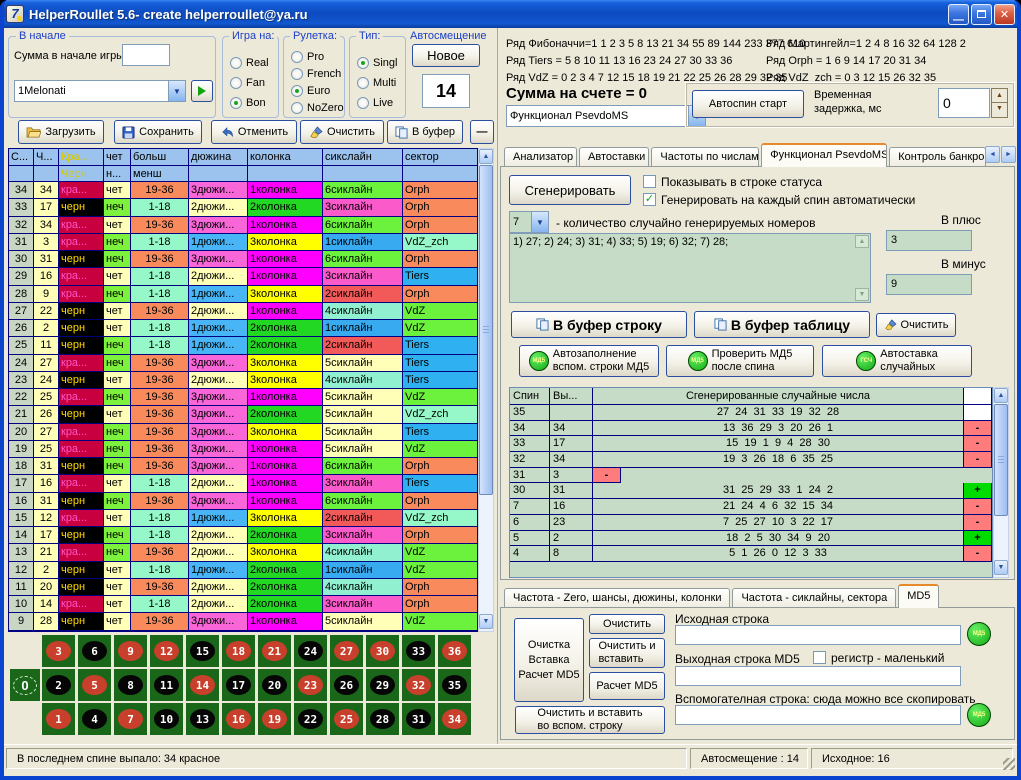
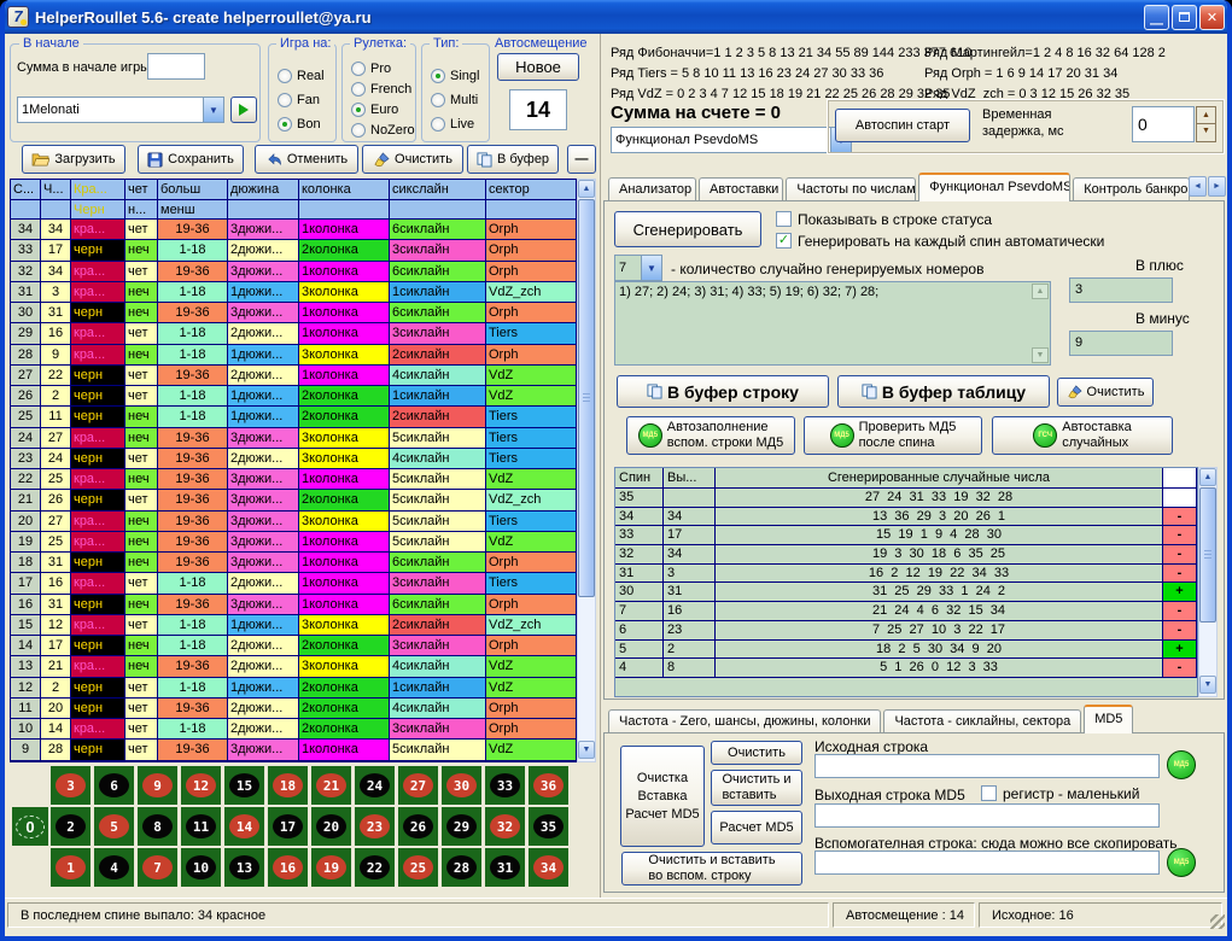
  7
  HelperRoullet 5.6- create helperroullet@ya.ru
  —
  ✕
  В начале
  Сумма в начале игры
  1Melonati
  ▼
  Игра на:
  Real
  Fan
  Bon
  Рулетка:
  Pro
  French
  Euro
  NoZero
  Тип:
  Singl
  Multi
  Live
  Автосмещение
  Новое
  14
  Загрузить
  Сохранить
  Отменить
  Очистить
  В буфер
  —
  С...
  Ч...
  Кра...
  чет
  больш
  дюжина
  колонка
  сикслайн
  сектор
  Черн
  н...
  менш
  34
  34
  кра...
  чет
  19-36
  3дюжи...
  1колонка
  6сиклайн
  Orph
  33
  17
  черн
  неч
  1-18
  2дюжи...
  2колонка
  3сиклайн
  Orph
  32
  34
  кра...
  чет
  19-36
  3дюжи...
  1колонка
  6сиклайн
  Orph
  31
  3
  кра...
  неч
  1-18
  1дюжи...
  3колонка
  1сиклайн
  VdZ_zch
  30
  31
  черн
  неч
  19-36
  3дюжи...
  1колонка
  6сиклайн
  Orph
  29
  16
  кра...
  чет
  1-18
  2дюжи...
  1колонка
  3сиклайн
  Tiers
  28
  9
  кра...
  неч
  1-18
  1дюжи...
  3колонка
  2сиклайн
  Orph
  27
  22
  черн
  чет
  19-36
  2дюжи...
  1колонка
  4сиклайн
  VdZ
  26
  2
  черн
  чет
  1-18
  1дюжи...
  2колонка
  1сиклайн
  VdZ
  25
  11
  черн
  неч
  1-18
  1дюжи...
  2колонка
  2сиклайн
  Tiers
  24
  27
  кра...
  неч
  19-36
  3дюжи...
  3колонка
  5сиклайн
  Tiers
  23
  24
  черн
  чет
  19-36
  2дюжи...
  3колонка
  4сиклайн
  Tiers
  22
  25
  кра...
  неч
  19-36
  3дюжи...
  1колонка
  5сиклайн
  VdZ
  21
  26
  черн
  чет
  19-36
  3дюжи...
  2колонка
  5сиклайн
  VdZ_zch
  20
  27
  кра...
  неч
  19-36
  3дюжи...
  3колонка
  5сиклайн
  Tiers
  19
  25
  кра...
  неч
  19-36
  3дюжи...
  1колонка
  5сиклайн
  VdZ
  18
  31
  черн
  неч
  19-36
  3дюжи...
  1колонка
  6сиклайн
  Orph
  17
  16
  кра...
  чет
  1-18
  2дюжи...
  1колонка
  3сиклайн
  Tiers
  16
  31
  черн
  неч
  19-36
  3дюжи...
  1колонка
  6сиклайн
  Orph
  15
  12
  кра...
  чет
  1-18
  1дюжи...
  3колонка
  2сиклайн
  VdZ_zch
  14
  17
  черн
  неч
  1-18
  2дюжи...
  2колонка
  3сиклайн
  Orph
  13
  21
  кра...
  неч
  19-36
  2дюжи...
  3колонка
  4сиклайн
  VdZ
  12
  2
  черн
  чет
  1-18
  1дюжи...
  2колонка
  1сиклайн
  VdZ
  11
  20
  черн
  чет
  19-36
  2дюжи...
  2колонка
  4сиклайн
  Orph
  10
  14
  кра...
  чет
  1-18
  2дюжи...
  2колонка
  3сиклайн
  Orph
  9
  28
  черн
  чет
  19-36
  3дюжи...
  1колонка
  5сиклайн
  VdZ
  0
  3
  6
  9
  12
  15
  18
  21
  24
  27
  30
  33
  36
  2
  5
  8
  11
  14
  17
  20
  23
  26
  29
  32
  35
  1
  4
  7
  10
  13
  16
  19
  22
  25
  28
  31
  34
  Ряд Фибоначчи=1 1 2 3 5 8 13 21 34 55 89 144 233 377 610
  Ряд Tiers = 5 8 10 11 13 16 23 24 27 30 33 36
  Ряд VdZ = 0 2 3 4 7 12 15 18 19 21 22 25 26 28 29 32 35
  Ряд Мартингейл=1 2 4 8 16 32 64 128 2
  Ряд Orph = 1 6 9 14 17 20 31 34
  Ряд VdZ_zch = 0 3 12 15 26 32 35
  Сумма на счете = 0
  Функционал PsevdoMS
  Автоспин старт
  Временная
  задержка, мс
  0
  Анализатор
  Автоставки
  Частоты по числам
  Функционал PsevdoMS
  Контроль банкро
  Сгенерировать
  Показывать в строке статуса
  ✓
  Генерировать на каждый спин автоматически
  7
  ▼
  - количество случайно генерируемых номеров
  В плюс
  3
  В минус
  9
  1) 27; 2) 24; 3) 31; 4) 33; 5) 19; 6) 32; 7) 28;
  В буфер строку
  В буфер таблицу
  Очистить
  Автозаполнение
  вспом. строки МД5
  Проверить МД5
  после спина
  Автоставка
  случайных
  Спин
  Вы...
  Сгенерированные случайные числа
  35
  27 24 31 33 19 32 28
  34
  34
  13 36 29 3 20 26 1
  -
  33
  17
  15 19 1 9 4 28 30
  -
  32
  34
- 19 3 26 18 6 35 25
+ 19 3 30 18 6 35 25
  -
  31
  3
+ 16 2 12 19 22 34 33
  -
  30
  31
  31 25 29 33 1 24 2
  +
  7
  16
  21 24 4 6 32 15 34
  -
  6
  23
  7 25 27 10 3 22 17
  -
  5
  2
  18 2 5 30 34 9 20
  +
  4
  8
  5 1 26 0 12 3 33
  -
  Частота - Zero, шансы, дюжины, колонки
  Частота - сиклайны, сектора
  MD5
  Очистка
  Вставка
  Расчет MD5
  Очистить
  Очистить и
  вставить
  Расчет MD5
  Очистить и вставить
  во вспом. строку
  Исходная строка
  Выходная строка MD5
  регистр - маленький
  Вспомогателная строка: сюда можно все скопировать
  В последнем спине выпало: 34 красное
  Автосмещение : 14
  Исходное: 16
